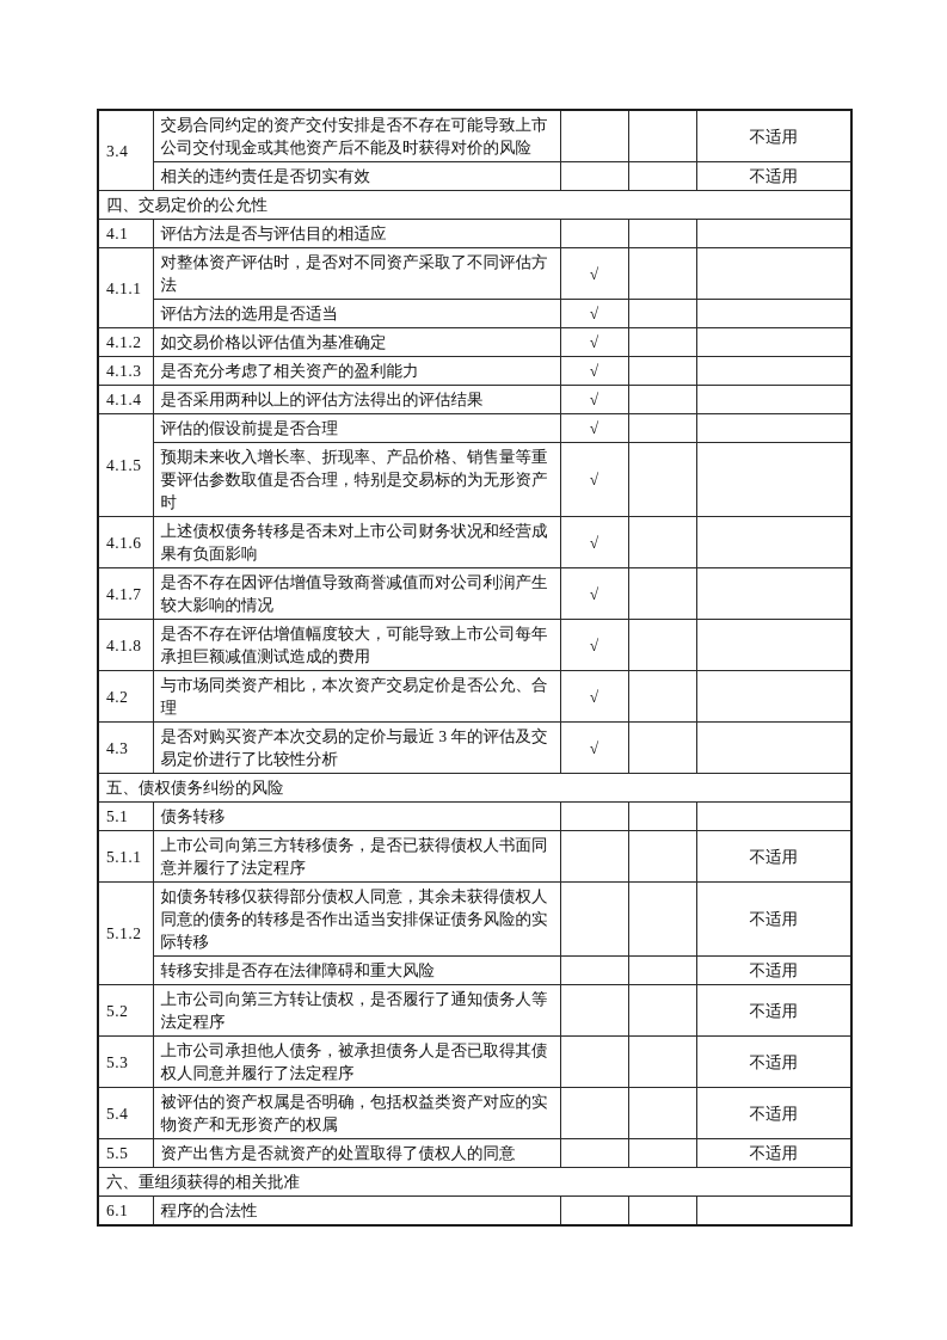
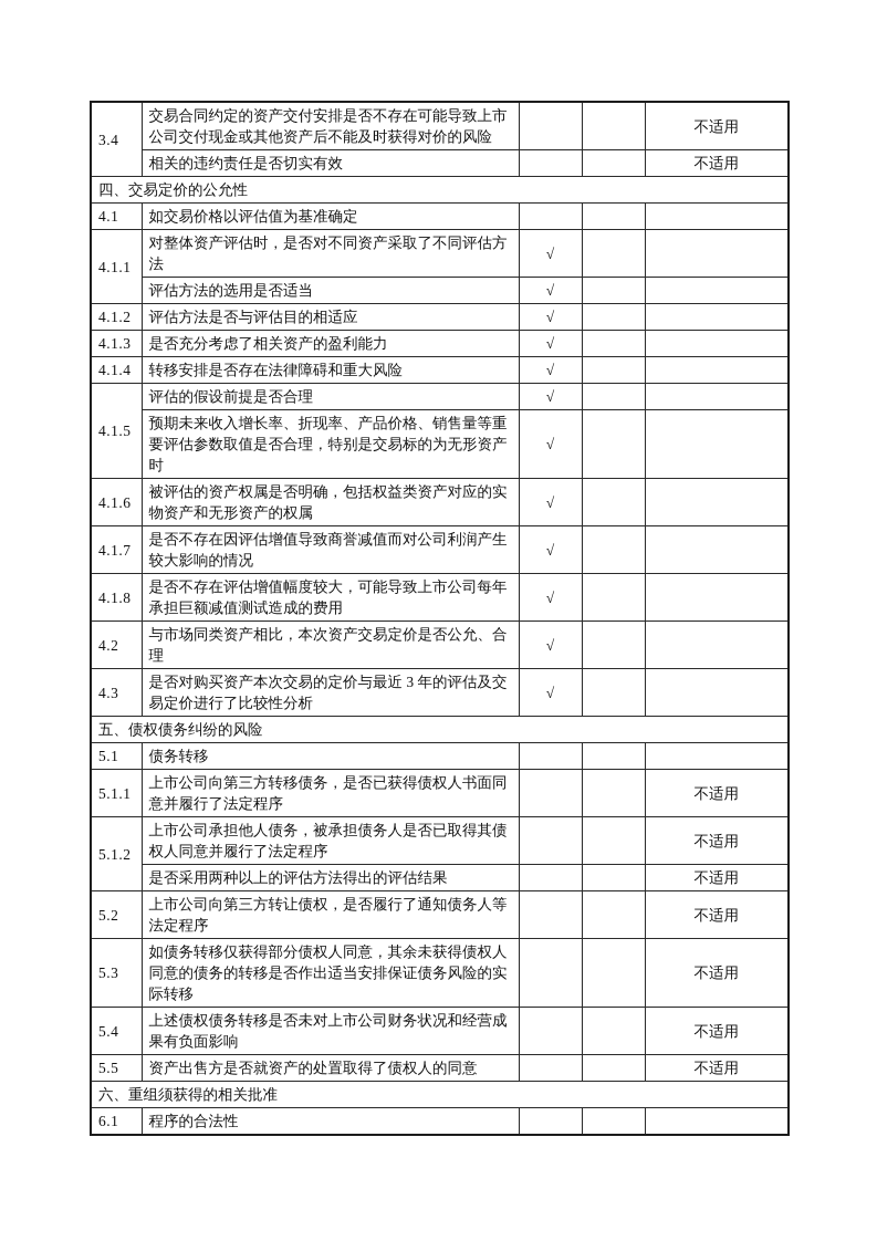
  3.4	交易合同约定的资产交付安排是否不存在可能导致上市公司交付现金或其他资产后不能及时获得对价的风险			不适用
  相关的违约责任是否切实有效			不适用
  四、交易定价的公允性
- 4.1	评估方法是否与评估目的相适应
+ 4.1	如交易价格以评估值为基准确定
  4.1.1	对整体资产评估时，是否对不同资产采取了不同评估方法	√
  评估方法的选用是否适当	√
- 4.1.2	如交易价格以评估值为基准确定	√
+ 4.1.2	评估方法是否与评估目的相适应	√
  4.1.3	是否充分考虑了相关资产的盈利能力	√
- 4.1.4	是否采用两种以上的评估方法得出的评估结果	√
+ 4.1.4	转移安排是否存在法律障碍和重大风险	√
  4.1.5	评估的假设前提是否合理	√
  预期未来收入增长率、折现率、产品价格、销售量等重要评估参数取值是否合理，特别是交易标的为无形资产时	√
- 4.1.6	上述债权债务转移是否未对上市公司财务状况和经营成果有负面影响	√
+ 4.1.6	被评估的资产权属是否明确，包括权益类资产对应的实物资产和无形资产的权属	√
  4.1.7	是否不存在因评估增值导致商誉减值而对公司利润产生较大影响的情况	√
  4.1.8	是否不存在评估增值幅度较大，可能导致上市公司每年承担巨额减值测试造成的费用	√
  4.2	与市场同类资产相比，本次资产交易定价是否公允、合理	√
  4.3	是否对购买资产本次交易的定价与最近 3 年的评估及交易定价进行了比较性分析	√
  五、债权债务纠纷的风险
  5.1	债务转移
  5.1.1	上市公司向第三方转移债务，是否已获得债权人书面同意并履行了法定程序			不适用
- 5.1.2	如债务转移仅获得部分债权人同意，其余未获得债权人同意的债务的转移是否作出适当安排保证债务风险的实际转移			不适用
+ 5.1.2	上市公司承担他人债务，被承担债务人是否已取得其债权人同意并履行了法定程序			不适用
- 转移安排是否存在法律障碍和重大风险			不适用
+ 是否采用两种以上的评估方法得出的评估结果			不适用
  5.2	上市公司向第三方转让债权，是否履行了通知债务人等法定程序			不适用
- 5.3	上市公司承担他人债务，被承担债务人是否已取得其债权人同意并履行了法定程序			不适用
+ 5.3	如债务转移仅获得部分债权人同意，其余未获得债权人同意的债务的转移是否作出适当安排保证债务风险的实际转移			不适用
- 5.4	被评估的资产权属是否明确，包括权益类资产对应的实物资产和无形资产的权属			不适用
+ 5.4	上述债权债务转移是否未对上市公司财务状况和经营成果有负面影响			不适用
  5.5	资产出售方是否就资产的处置取得了债权人的同意			不适用
  六、重组须获得的相关批准
  6.1	程序的合法性
